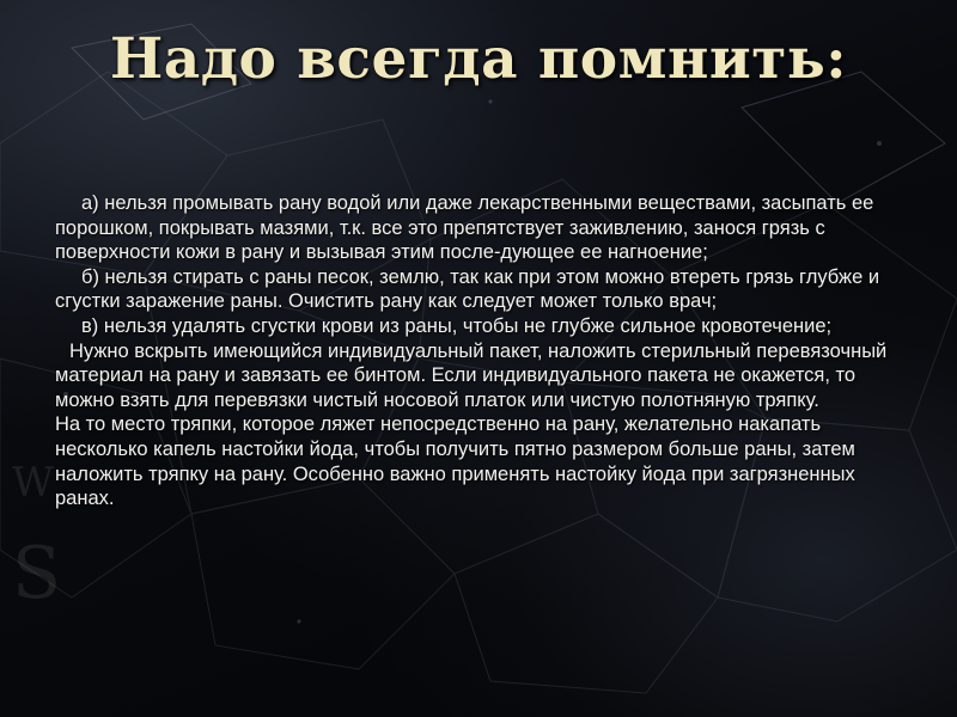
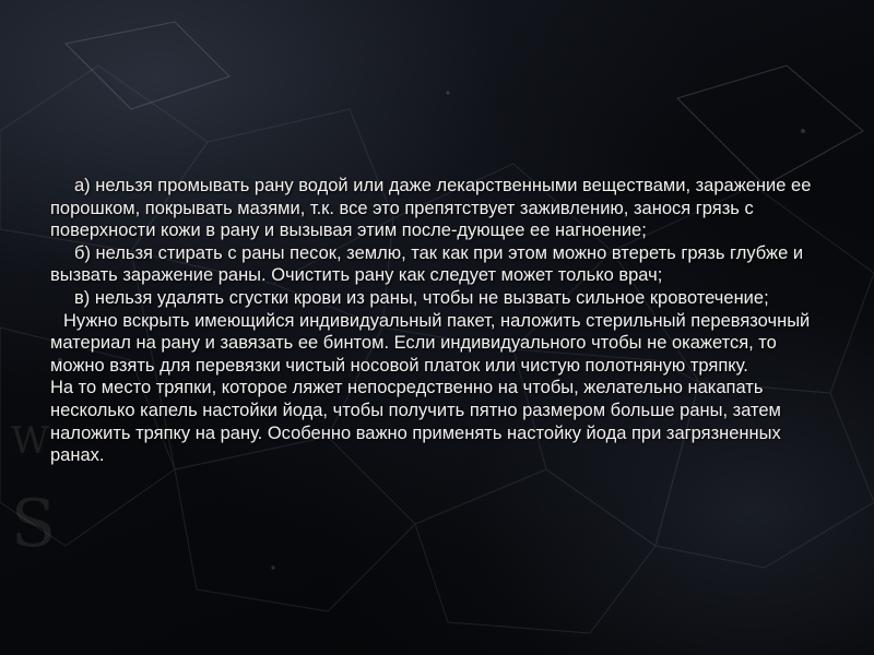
  S
- Надо всегда помнить:
- а) нельзя промывать рану водой или даже лекарственными веществами, засыпать ее порошком, покрывать мазями, т.к. все это препятствует заживлению, занося грязь с поверхности кожи в рану и вызывая этим после-дующее ее нагноение;
+ а) нельзя промывать рану водой или даже лекарственными веществами, заражение ее порошком, покрывать мазями, т.к. все это препятствует заживлению, занося грязь с поверхности кожи в рану и вызывая этим после-дующее ее нагноение;
- б) нельзя стирать с раны песок, землю, так как при этом можно втереть грязь глубже и сгустки заражение раны. Очистить рану как следует может только врач;
+ б) нельзя стирать с раны песок, землю, так как при этом можно втереть грязь глубже и вызвать заражение раны. Очистить рану как следует может только врач;
- в) нельзя удалять сгустки крови из раны, чтобы не глубже сильное кровотечение;
+ в) нельзя удалять сгустки крови из раны, чтобы не вызвать сильное кровотечение;
- Нужно вскрыть имеющийся индивидуальный пакет, наложить стерильный перевязочный материал на рану и завязать ее бинтом. Если индивидуального пакета не окажется, то можно взять для перевязки чистый носовой платок или чистую полотняную тряпку.
+ Нужно вскрыть имеющийся индивидуальный пакет, наложить стерильный перевязочный материал на рану и завязать ее бинтом. Если индивидуального чтобы не окажется, то можно взять для перевязки чистый носовой платок или чистую полотняную тряпку.
- На то место тряпки, которое ляжет непосредственно на рану, желательно накапать несколько капель настойки йода, чтобы получить пятно размером больше раны, затем наложить тряпку на рану. Особенно важно применять настойку йода при загрязненных ранах.
+ На то место тряпки, которое ляжет непосредственно на чтобы, желательно накапать несколько капель настойки йода, чтобы получить пятно размером больше раны, затем наложить тряпку на рану. Особенно важно применять настойку йода при загрязненных ранах.
